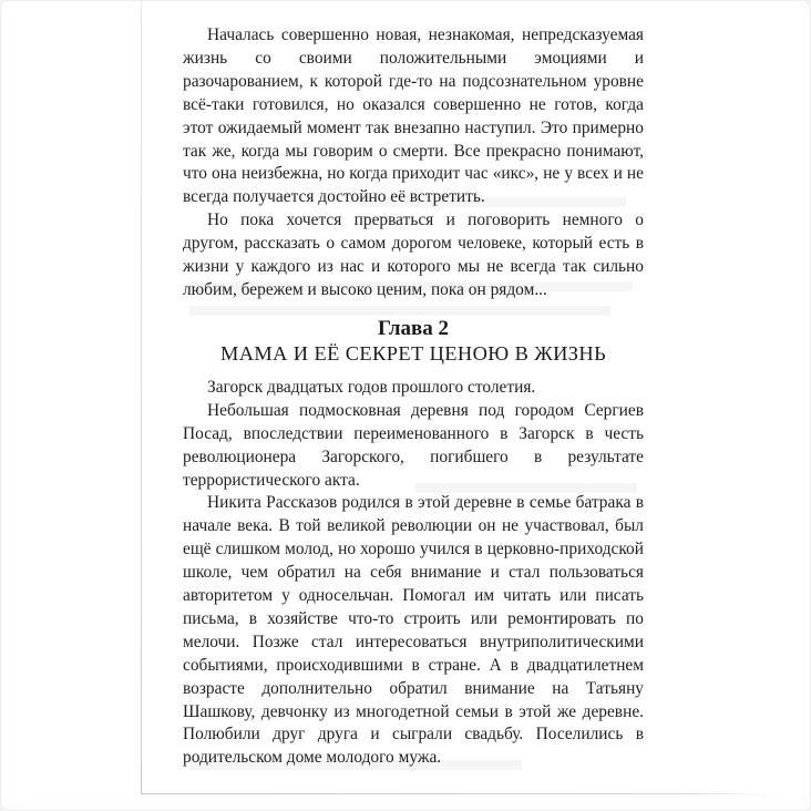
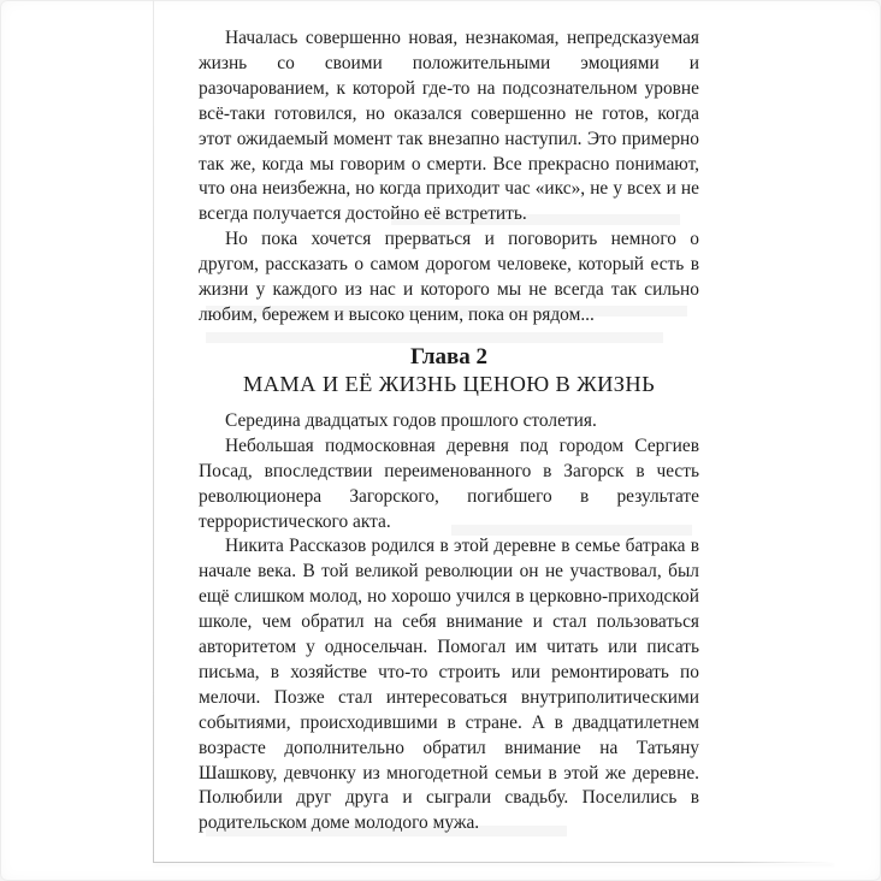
  Началась совершенно новая, незнакомая, непредсказуемая жизнь со своими положительными эмоциями и разочарованием, к которой где-то на подсознательном уровне всё-таки готовился, но оказался совершенно не готов, когда этот ожидаемый момент так внезапно наступил. Это примерно так же, когда мы говорим о смерти. Все прекрасно понимают, что она неизбежна, но когда приходит час «икс», не у всех и не всегда получается достойно её встретить.
  Но пока хочется прерваться и поговорить немного о другом, рассказать о самом дорогом человеке, который есть в жизни у каждого из нас и которого мы не всегда так сильно любим, бережем и высоко ценим, пока он рядом...
  Глава 2
- МАМА И ЕЁ СЕКРЕТ ЦЕНОЮ В ЖИЗНЬ
+ МАМА И ЕЁ ЖИЗНЬ ЦЕНОЮ В ЖИЗНЬ
- Загорск двадцатых годов прошлого столетия.
+ Середина двадцатых годов прошлого столетия.
  Небольшая подмосковная деревня под городом Сергиев Посад, впоследствии переименованного в Загорск в честь революционера Загорского, погибшего в результате террористического акта.
  Никита Рассказов родился в этой деревне в семье батрака в начале века. В той великой революции он не участвовал, был ещё слишком молод, но хорошо учился в церковно-приходской школе, чем обратил на себя внимание и стал пользоваться авторитетом у односельчан. Помогал им читать или писать письма, в хозяйстве что-то строить или ремонтировать по мелочи. Позже стал интересоваться внутриполитическими событиями, происходившими в стране. А в двадцатилетнем возрасте дополнительно обратил внимание на Татьяну Шашкову, девчонку из многодетной семьи в этой же деревне. Полюбили друг друга и сыграли свадьбу. Поселились в родительском доме молодого мужа.
